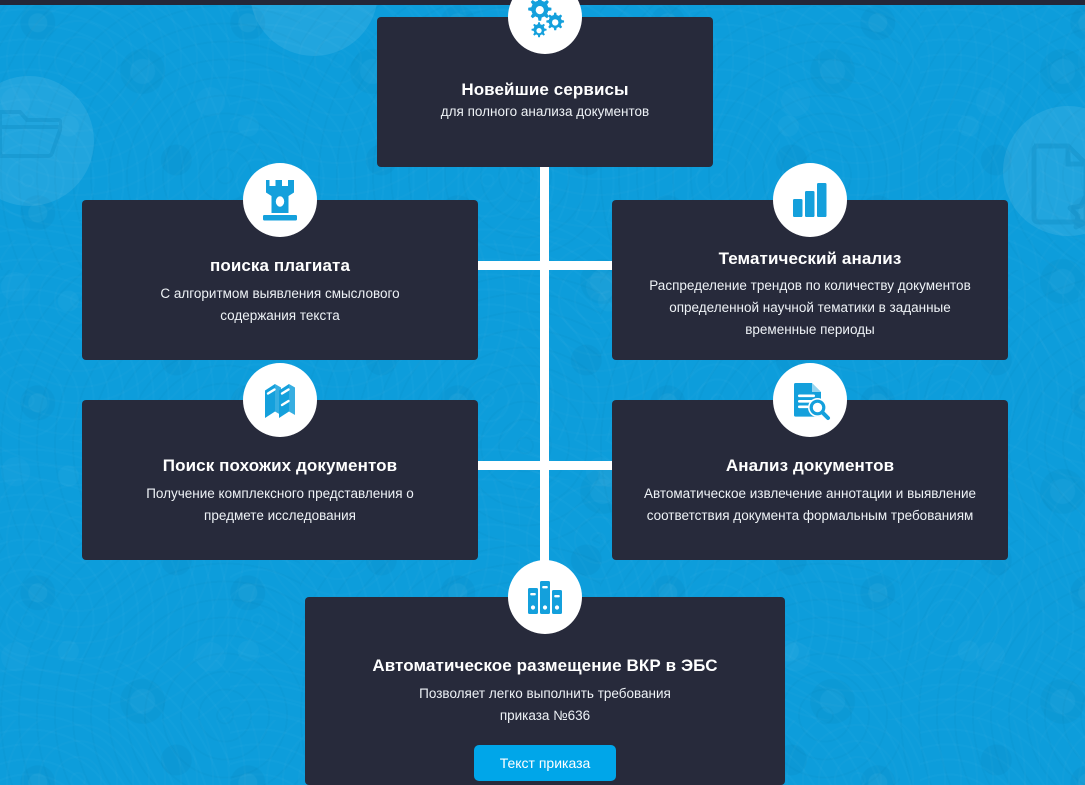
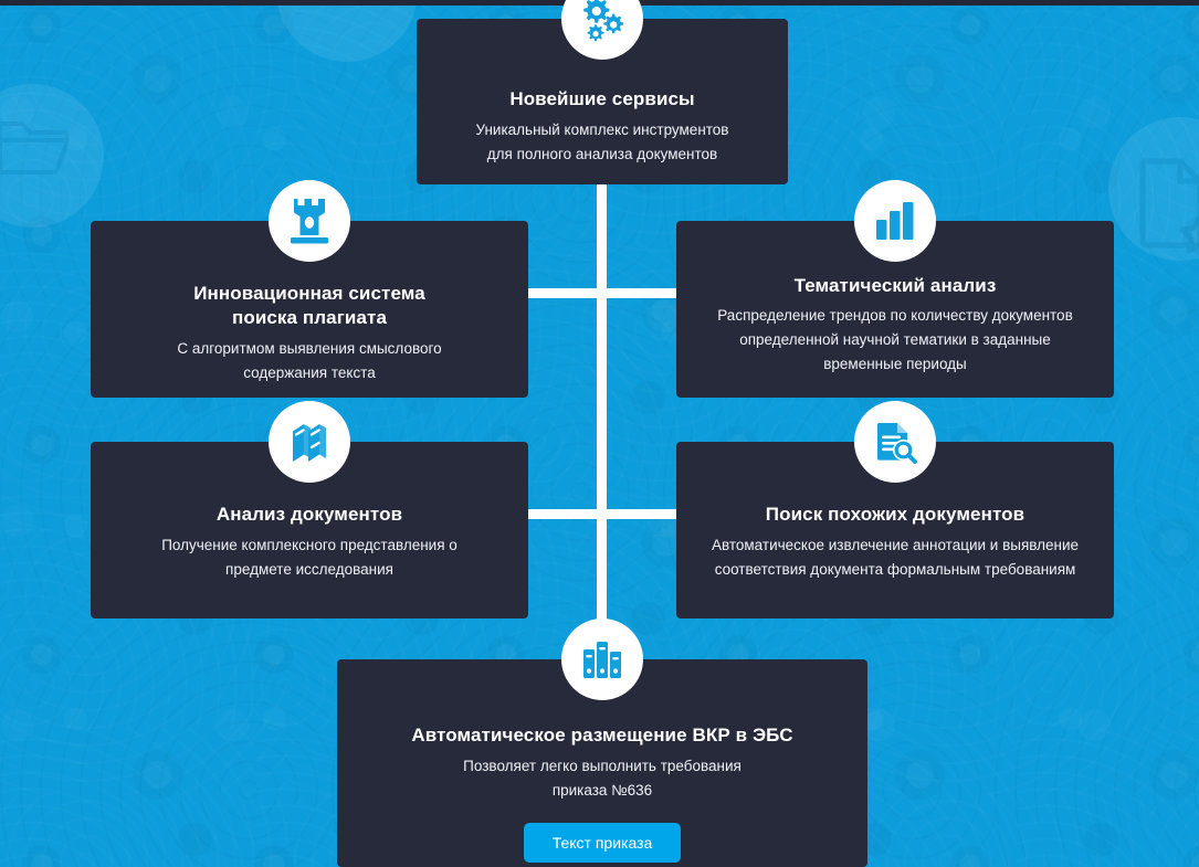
  Новейшие сервисы
+ Уникальный комплекс инструментов
  для полного анализа документов
+ Инновационная система
  поиска плагиата
  С алгоритмом выявления смыслового
  содержания текста
  Тематический анализ
  Распределение трендов по количеству документов
  определенной научной тематики в заданные
  временные периоды
- Поиск похожих документов
+ Анализ документов
  Получение комплексного представления о
  предмете исследования
- Анализ документов
+ Поиск похожих документов
  Автоматическое извлечение аннотации и выявление
  соответствия документа формальным требованиям
  Автоматическое размещение ВКР в ЭБС
  Позволяет легко выполнить требования
  приказа №636
  Текст приказа
